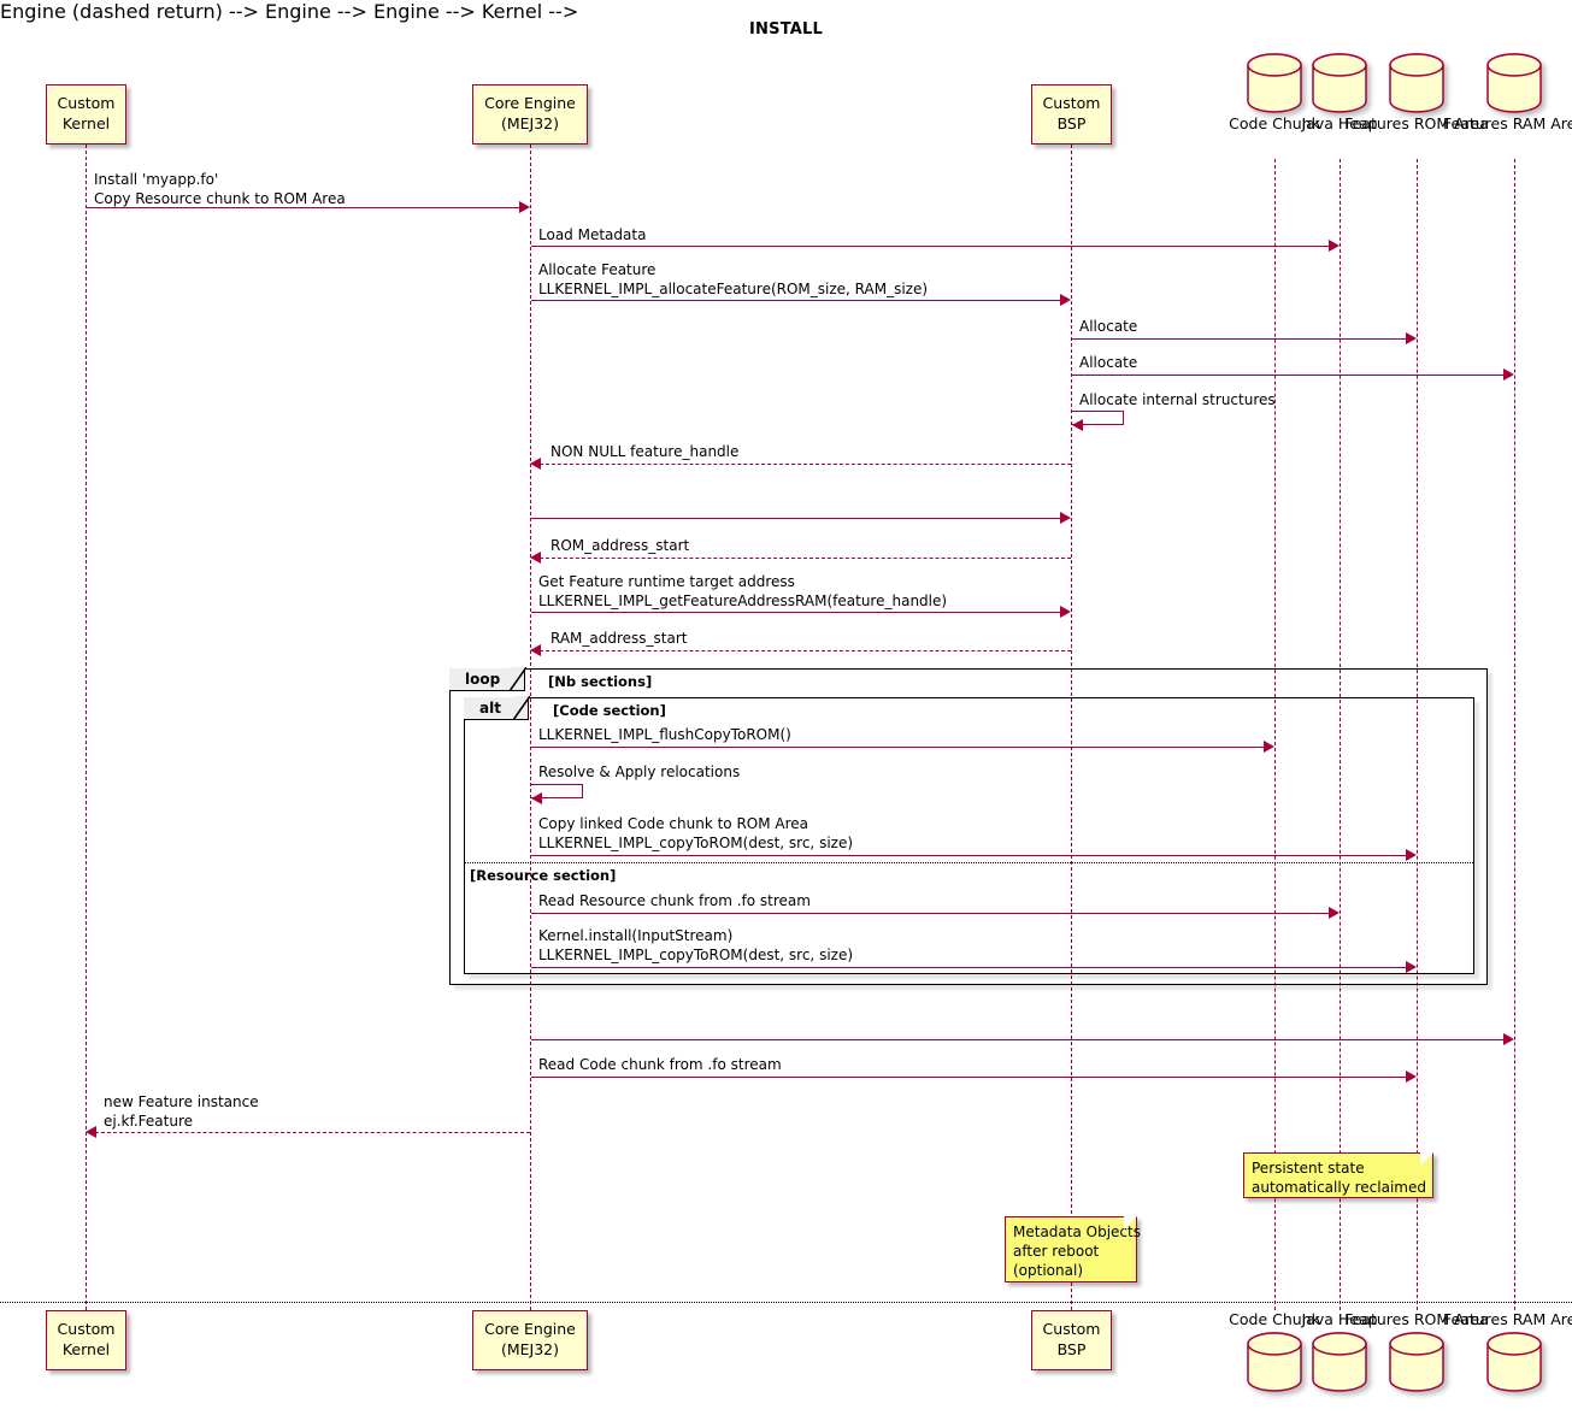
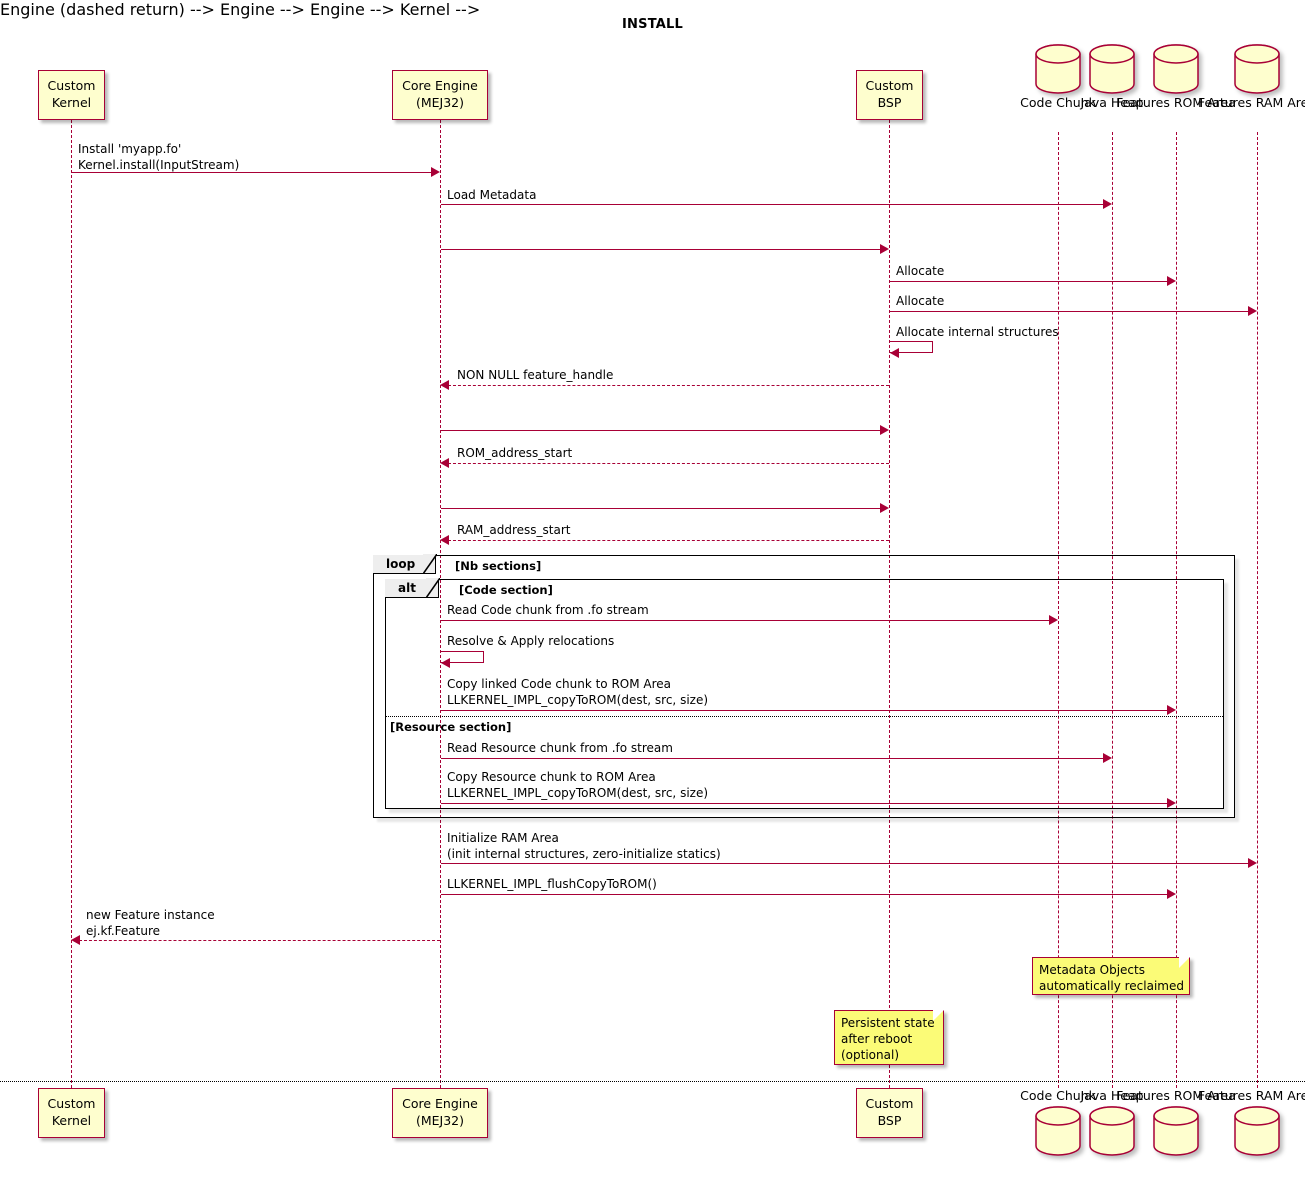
  INSTALL
  Custom
  Kernel
  Core Engine
  (MEJ32)
  Custom
  BSP
  Code Chunk
  Java Heap
  Features ROM Area
  Features RAM Are
  Install 'myapp.fo'
- Copy Resource chunk to ROM Area
+ Kernel.install(InputStream)
  Load Metadata
- Allocate Feature
- LLKERNEL_IMPL_allocateFeature(ROM_size, RAM_size)
  Allocate
  Allocate
  Allocate internal structures
  Engine (dashed return) -->
  NON NULL feature_handle
  Engine -->
  ROM_address_start
- Get Feature runtime target address
- LLKERNEL_IMPL_getFeatureAddressRAM(feature_handle)
  Engine -->
  RAM_address_start
  loop
  [Nb sections]
  alt
  [Code section]
- LLKERNEL_IMPL_flushCopyToROM()
+ Read Code chunk from .fo stream
  Resolve & Apply relocations
  Copy linked Code chunk to ROM Area
  LLKERNEL_IMPL_copyToROM(dest, src, size)
  [Resource section]
  Read Resource chunk from .fo stream
- Kernel.install(InputStream)
+ Copy Resource chunk to ROM Area
  LLKERNEL_IMPL_copyToROM(dest, src, size)
+ Initialize RAM Area
+ (init internal structures, zero-initialize statics)
- Read Code chunk from .fo stream
+ LLKERNEL_IMPL_flushCopyToROM()
  Kernel -->
  new Feature instance
  ej.kf.Feature
- Persistent state
+ Metadata Objects
  automatically reclaimed
- Metadata Objects
+ Persistent state
  after reboot
  (optional)
  Custom
  Kernel
  Core Engine
  (MEJ32)
  Custom
  BSP
  Code Chunk
  Java Heap
  Features ROM Area
  Features RAM Are
